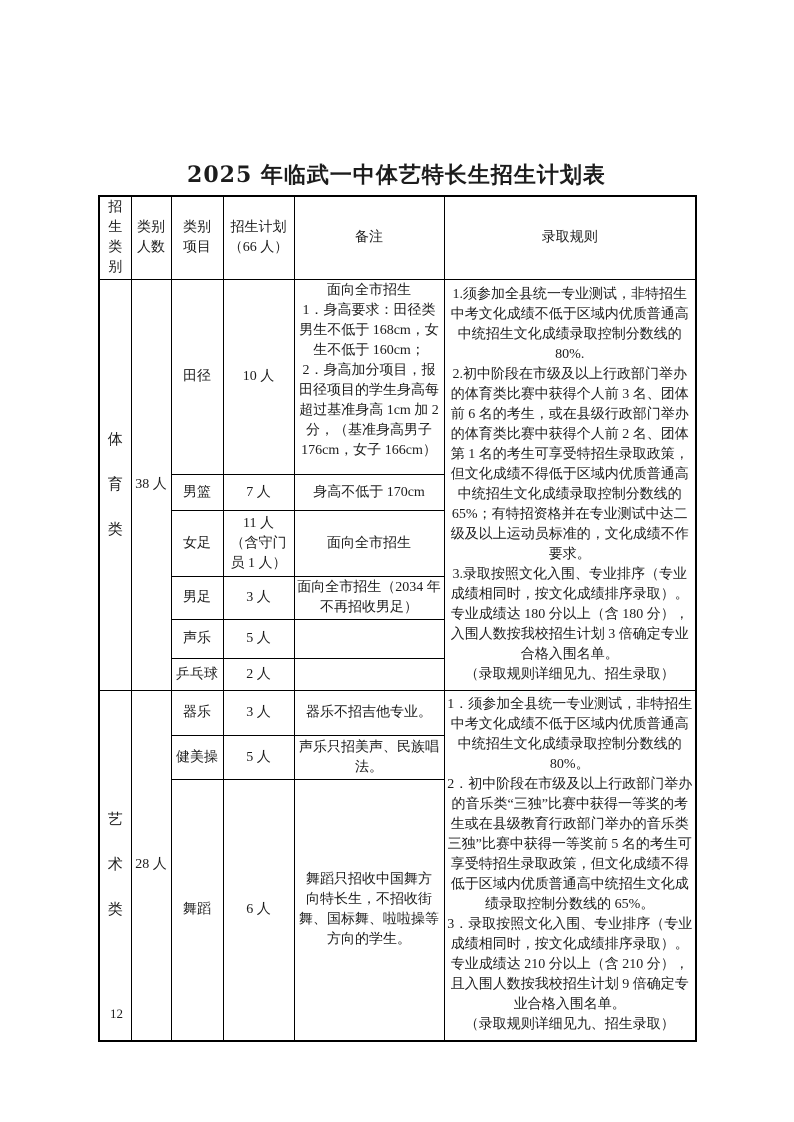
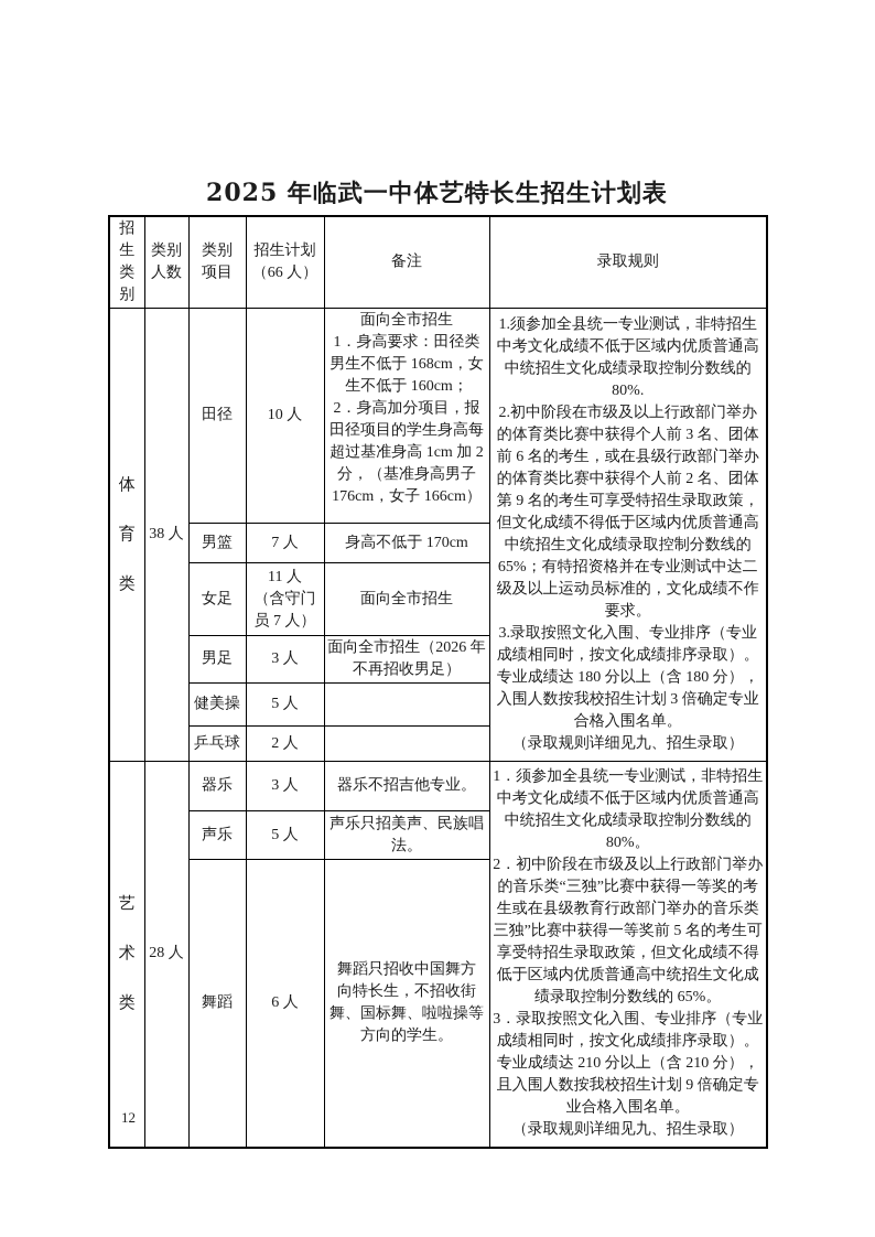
  2025 年临武一中体艺特长生招生计划表
  招生 类别	类别 人数	类别 项目	招生计划 （66 人）	备注	录取规则
- 体育类	38 人	田径	10 人	面向全市招生 1．身高要求：田径类男生不低于 168cm，女生不低于 160cm； 2．身高加分项目，报田径项目的学生身高每超过基准身高 1cm 加 2 分，（基准身高男子 176cm，女子 166cm）	1.须参加全县统一专业测试，非特招生中考文化成绩不低于区域内优质普通高中统招生文化成绩录取控制分数线的 80%. 2.初中阶段在市级及以上行政部门举办的体育类比赛中获得个人前 3 名、团体前 6 名的考生，或在县级行政部门举办的体育类比赛中获得个人前 2 名、团体第 1 名的考生可享受特招生录取政策，但文化成绩不得低于区域内优质普通高中统招生文化成绩录取控制分数线的 65%；有特招资格并在专业测试中达二级及以上运动员标准的，文化成绩不作要求。 3.录取按照文化入围、专业排序（专业成绩相同时，按文化成绩排序录取）。专业成绩达 180 分以上（含 180 分），入围人数按我校招生计划 3 倍确定专业合格入围名单。 （录取规则详细见九、招生录取）
+ 体育类	38 人	田径	10 人	面向全市招生 1．身高要求：田径类男生不低于 168cm，女生不低于 160cm； 2．身高加分项目，报田径项目的学生身高每超过基准身高 1cm 加 2 分，（基准身高男子 176cm，女子 166cm）	1.须参加全县统一专业测试，非特招生中考文化成绩不低于区域内优质普通高中统招生文化成绩录取控制分数线的 80%. 2.初中阶段在市级及以上行政部门举办的体育类比赛中获得个人前 3 名、团体前 6 名的考生，或在县级行政部门举办的体育类比赛中获得个人前 2 名、团体第 9 名的考生可享受特招生录取政策，但文化成绩不得低于区域内优质普通高中统招生文化成绩录取控制分数线的 65%；有特招资格并在专业测试中达二级及以上运动员标准的，文化成绩不作要求。 3.录取按照文化入围、专业排序（专业成绩相同时，按文化成绩排序录取）。专业成绩达 180 分以上（含 180 分），入围人数按我校招生计划 3 倍确定专业合格入围名单。 （录取规则详细见九、招生录取）
  男篮	7 人	身高不低于 170cm
- 女足	11 人 （含守门员 1 人）	面向全市招生
+ 女足	11 人 （含守门员 7 人）	面向全市招生
- 男足	3 人	面向全市招生（2034 年不再招收男足）
+ 男足	3 人	面向全市招生（2026 年不再招收男足）
- 声乐	5 人
+ 健美操	5 人
  乒乓球	2 人
  艺术类	28 人	器乐	3 人	器乐不招吉他专业。	1．须参加全县统一专业测试，非特招生中考文化成绩不低于区域内优质普通高中统招生文化成绩录取控制分数线的 80%。 2．初中阶段在市级及以上行政部门举办的音乐类“三独”比赛中获得一等奖的考生或在县级教育行政部门举办的音乐类三独”比赛中获得一等奖前 5 名的考生可享受特招生录取政策，但文化成绩不得低于区域内优质普通高中统招生文化成绩录取控制分数线的 65%。 3．录取按照文化入围、专业排序（专业成绩相同时，按文化成绩排序录取）。专业成绩达 210 分以上（含 210 分），且入围人数按我校招生计划 9 倍确定专业合格入围名单。 （录取规则详细见九、招生录取）
- 健美操	5 人	声乐只招美声、民族唱法。
+ 声乐	5 人	声乐只招美声、民族唱法。
  舞蹈	6 人	舞蹈只招收中国舞方 向特长生，不招收街舞、国标舞、啦啦操等方向的学生。
  12
